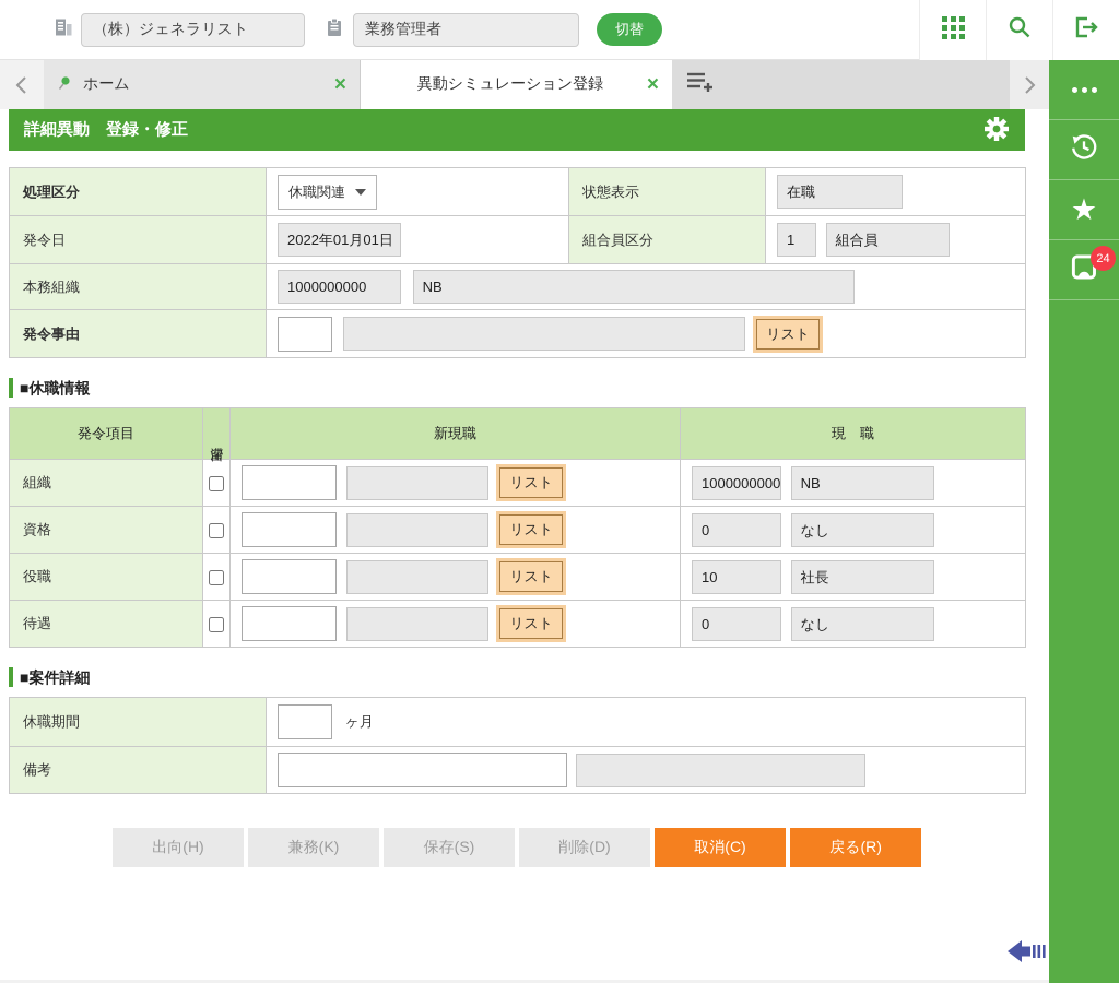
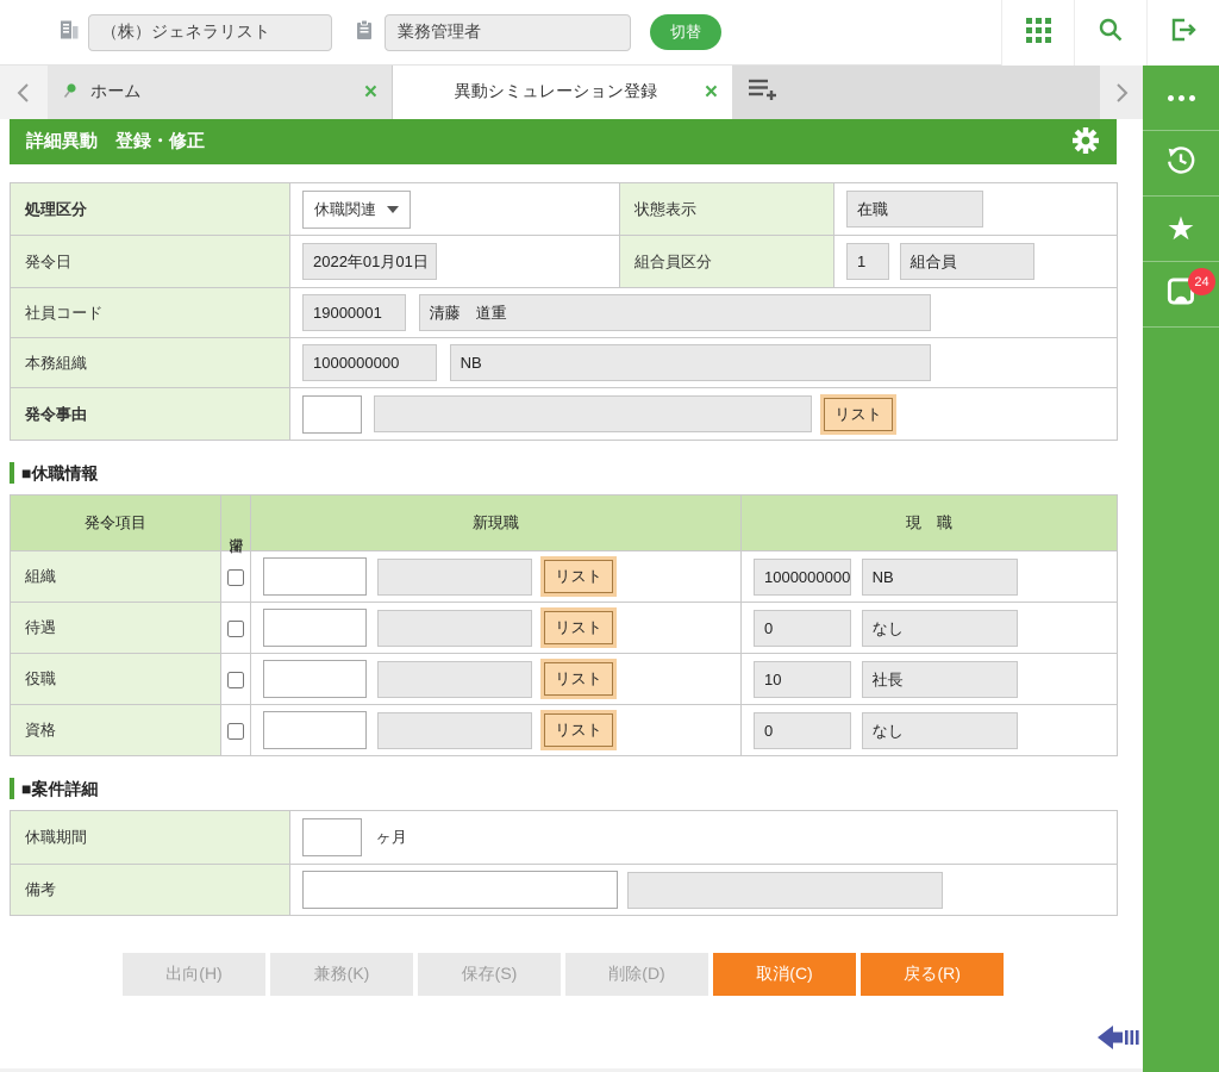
  （株）ジェネラリスト
  業務管理者
  切替
  ホーム
  ×
  異動シミュレーション登録
  ×
  ★
  24
  詳細異動 登録・修正
  処理区分	休職関連	状態表示	在職
  発令日	2022年01月01日	組合員区分	1 組合員
+ 社員コード	19000001 清藤 道重
  本務組織	1000000000 NB
  発令事由	リスト
  ■休職情報
  発令項目		新現職	現 職
  組織		リスト	1000000000 NB
- 資格		リスト	0 なし
+ 待遇		リスト	0 なし
  役職		リスト	10 社長
- 待遇		リスト	0 なし
+ 資格		リスト	0 なし
  ■案件詳細
  休職期間	ヶ月
  備考
  出向(H)
  兼務(K)
  保存(S)
  削除(D)
  取消(C)
  戻る(R)
